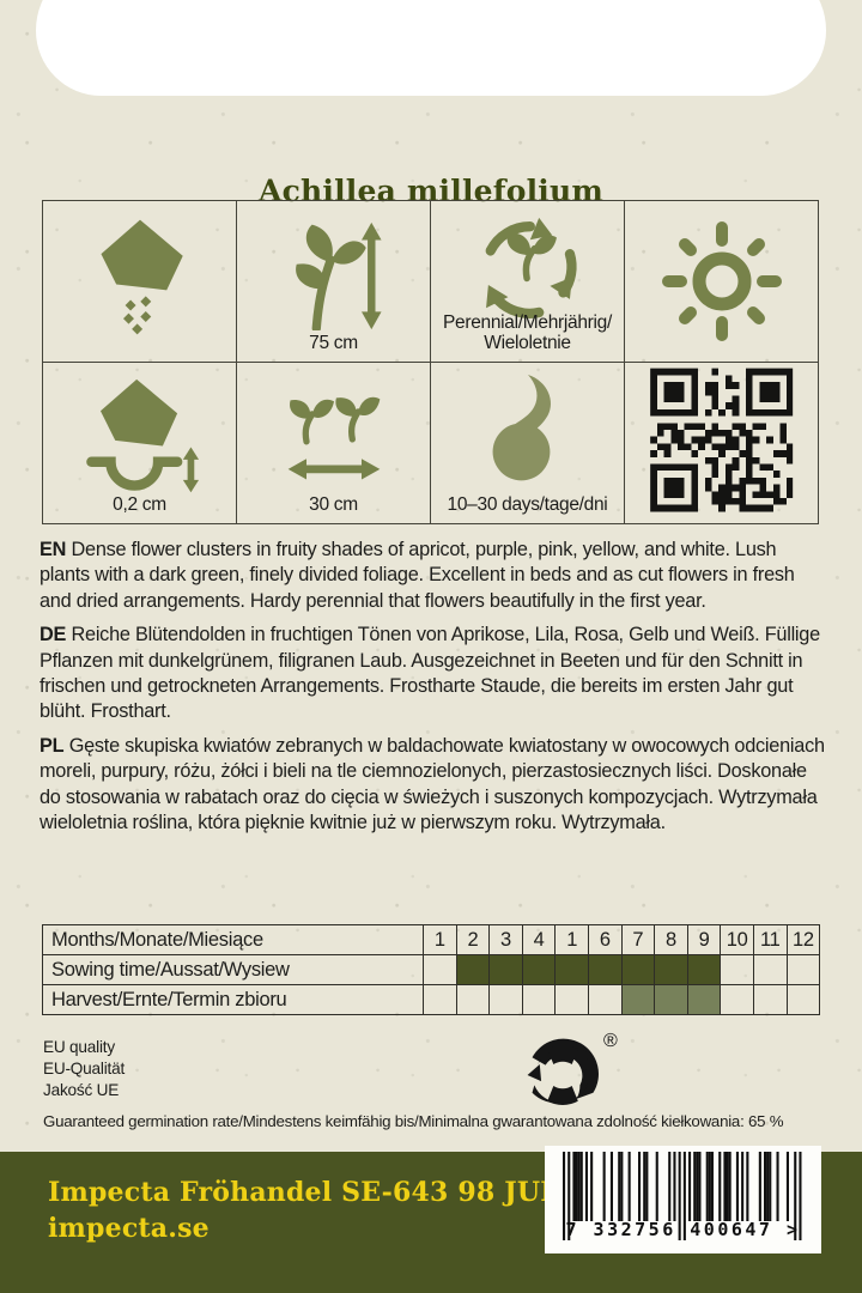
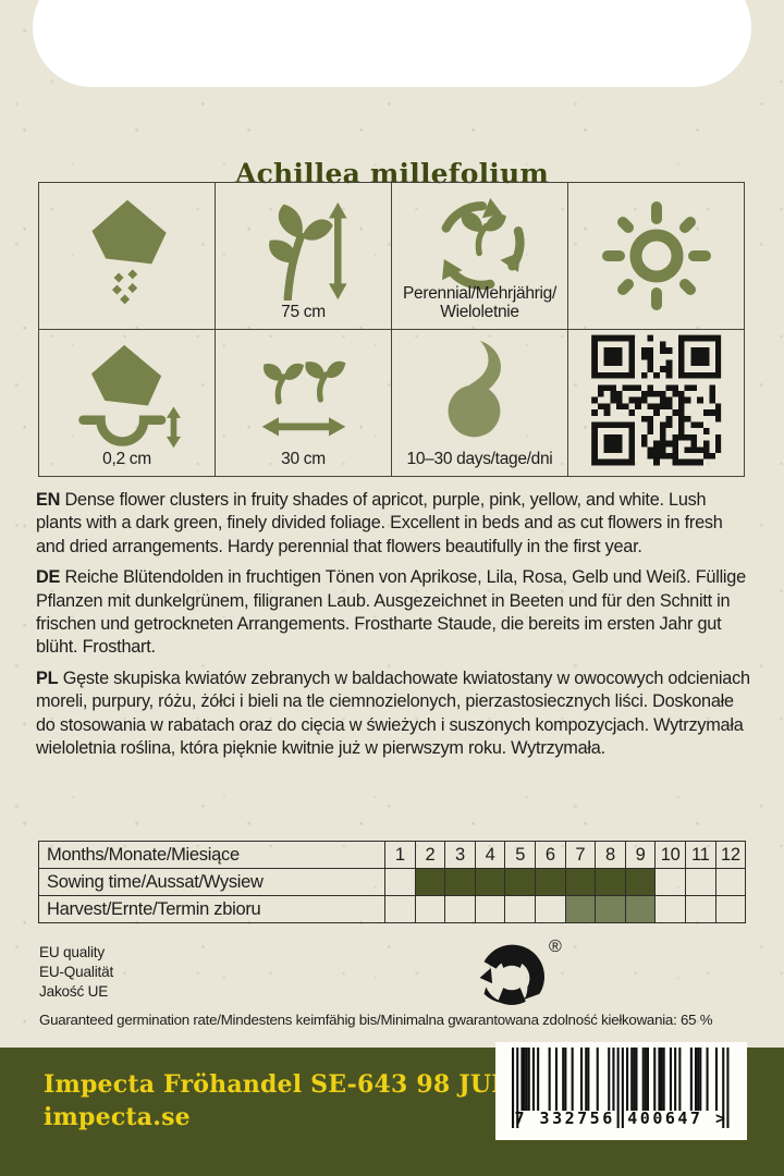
  Achillea millefolium
  75 cm
  Perennial/Mehrjährig/
  Wieloletnie
  0,2 cm
  30 cm
  10–30 days/tage/dni
  EN Dense flower clusters in fruity shades of apricot, purple, pink, yellow, and white. Lush plants with a dark green, finely divided foliage. Excellent in beds and as cut flowers in fresh and dried arrangements. Hardy perennial that flowers beautifully in the first year.
  DE Reiche Blütendolden in fruchtigen Tönen von Aprikose, Lila, Rosa, Gelb und Weiß. Füllige Pflanzen mit dunkelgrünem, filigranen Laub. Ausgezeichnet in Beeten und für den Schnitt in frischen und getrockneten Arrangements. Frostharte Staude, die bereits im ersten Jahr gut blüht. Frosthart.
  PL Gęste skupiska kwiatów zebranych w baldachowate kwiatostany w owocowych odcieniach moreli, purpury, różu, żółci i bieli na tle ciemnozielonych, pierzastosiecznych liści. Doskonałe do stosowania w rabatach oraz do cięcia w świeżych i suszonych kompozycjach. Wytrzymała wieloletnia roślina, która pięknie kwitnie już w pierwszym roku. Wytrzymała.
- Months/Monate/Miesiące	1	2	3	4	1	6	7	8	9	10	11	12
+ Months/Monate/Miesiące	1	2	3	4	5	6	7	8	9	10	11	12
  Sowing time/Aussat/Wysiew
  Harvest/Ernte/Termin zbioru
  EU quality
  EU-Qualität
  Jakość UE
  ®
  Guaranteed germination rate/Mindestens keimfähig bis/Minimalna gwarantowana zdolność kiełkowania: 65 %
  Impecta Fröhandel SE-643 98 JU
  impecta.se
  7 332756 400647 >
